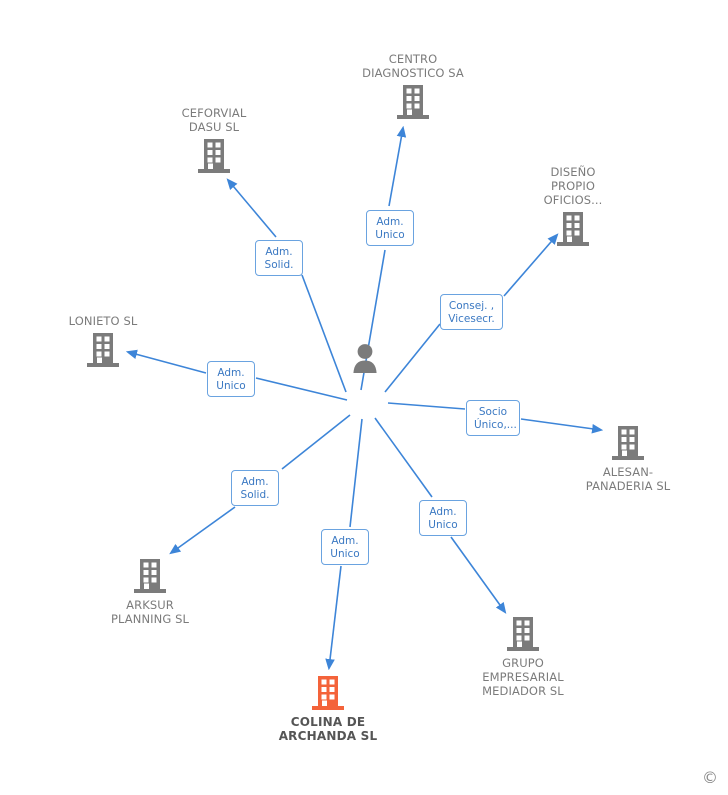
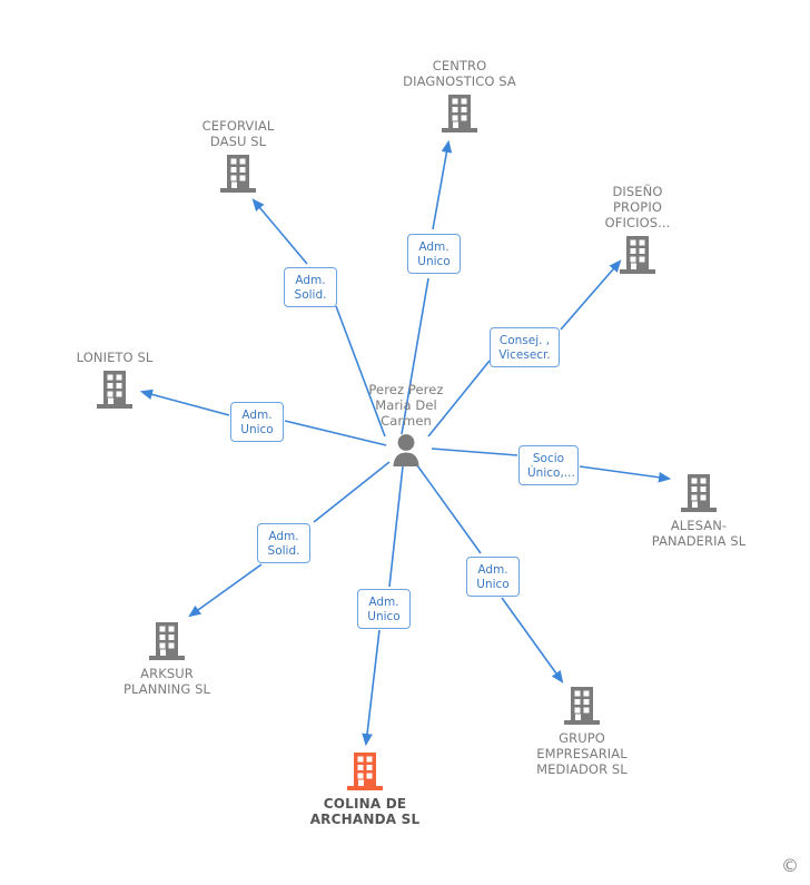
+ Perez Perez
+ Maria Del
+ Carmen
  CENTRO
  DIAGNOSTICO SA
  CEFORVIAL
  DASU SL
  DISEÑO
  PROPIO
  OFICIOS...
  LONIETO SL
  ALESAN-
  PANADERIA SL
  ARKSUR
  PLANNING SL
  GRUPO
  EMPRESARIAL
  MEDIADOR SL
  COLINA DE
  ARCHANDA SL
  Adm.
  Unico
  Adm.
  Solid.
  Consej. ,
  Vicesecr.
  Adm.
  Unico
  Socio
  Único,...
  Adm.
  Solid.
  Adm.
  Unico
  Adm.
  Unico
  ©
